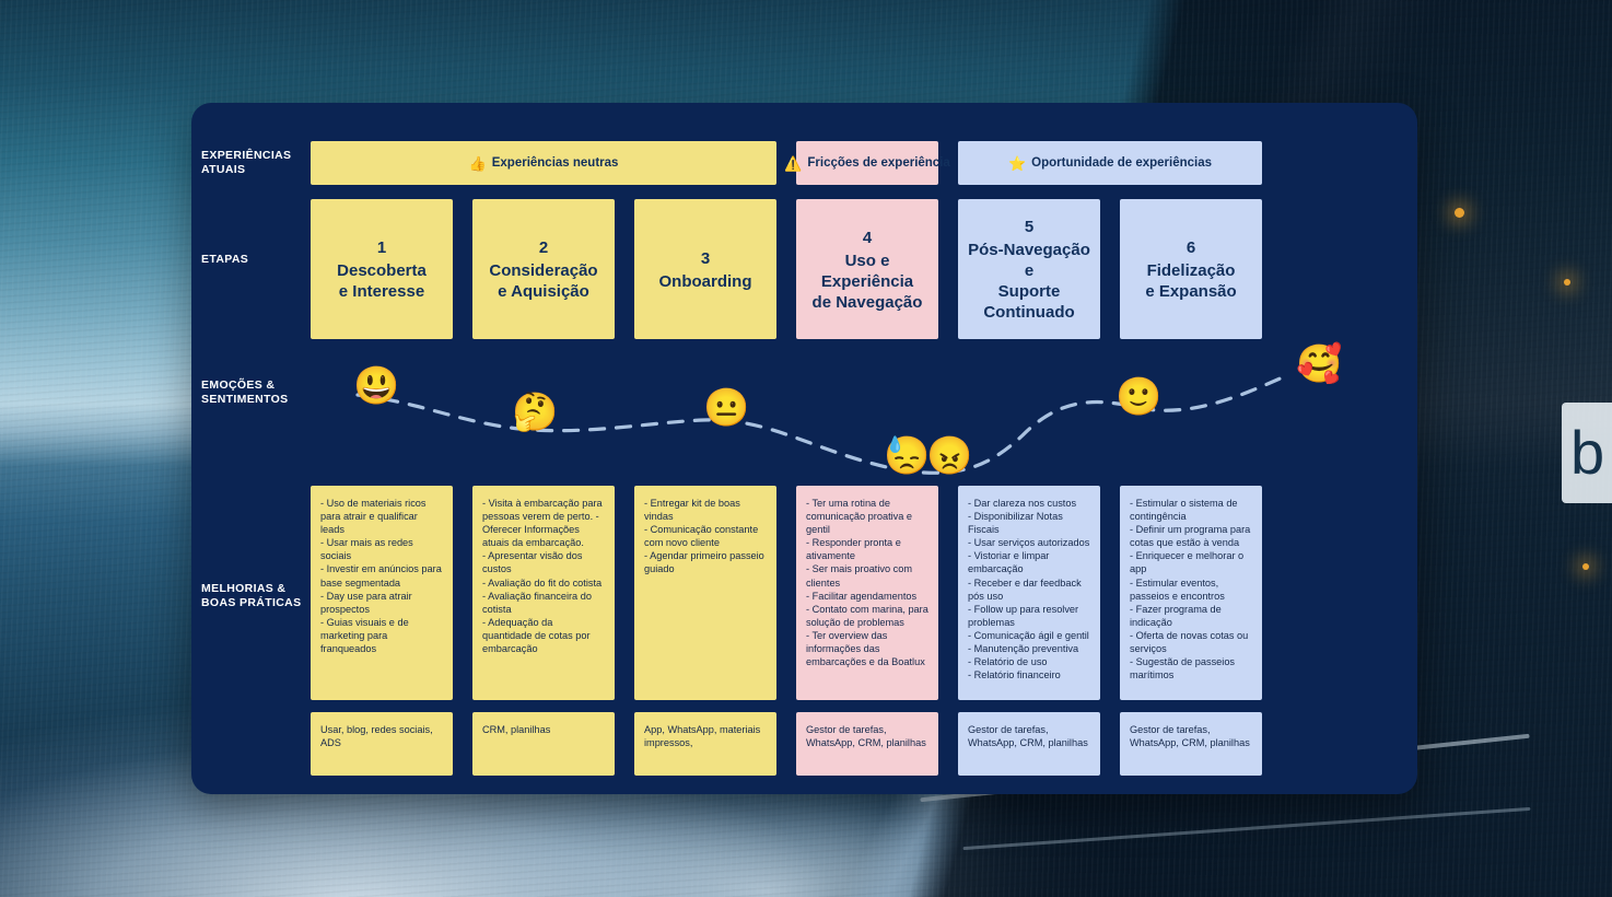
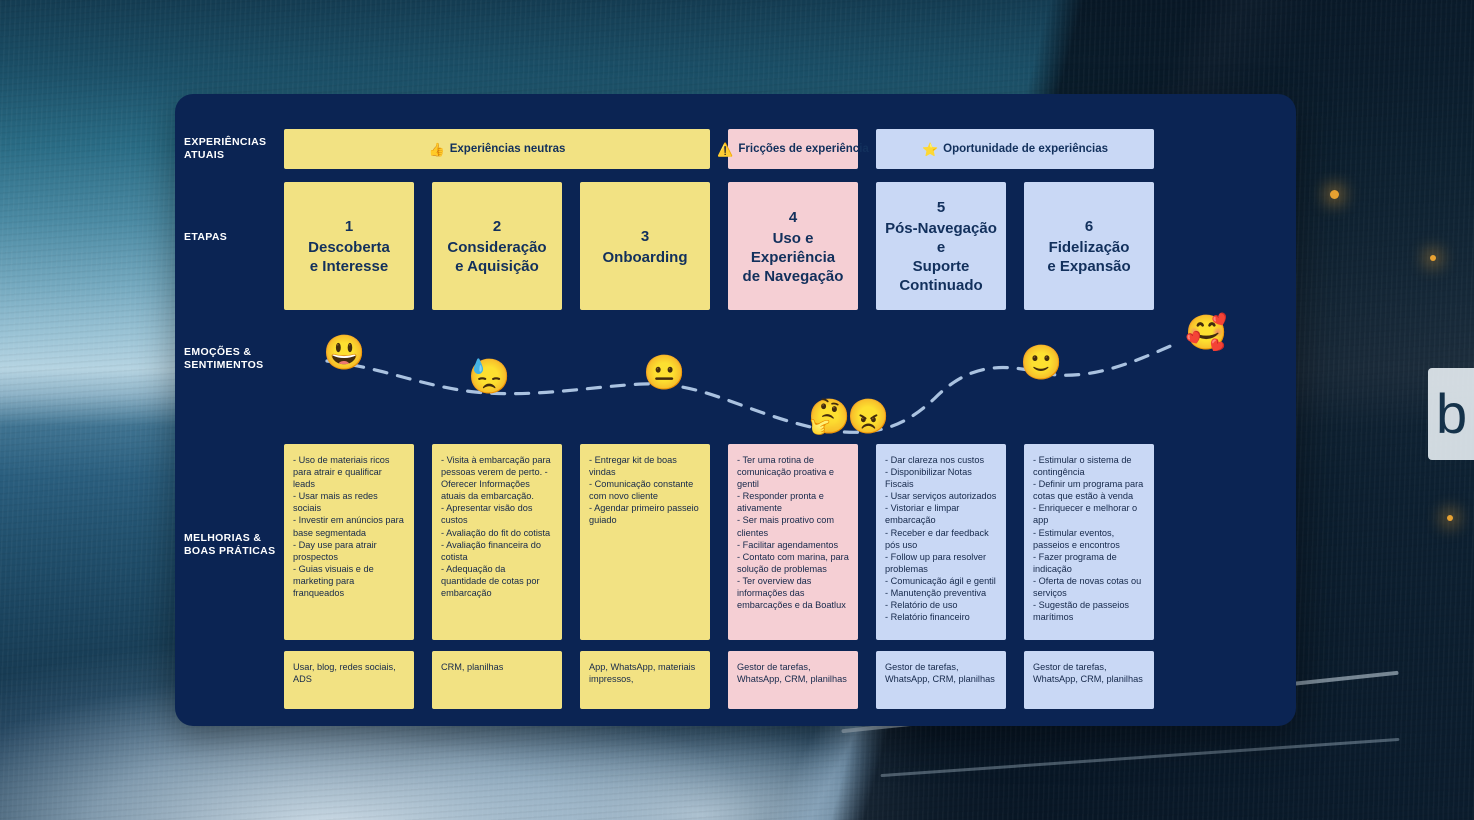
  b
  EXPERIÊNCIAS
  ATUAIS
  ETAPAS
  EMOÇÕES &
  SENTIMENTOS
  MELHORIAS &
  BOAS PRÁTICAS
  😃
- 🤔
+ 😓
  😐
- 😓
+ 🤔
  😠
  🙂
  🥰
  👍
  Experiências neutras
  ⚠️
  Fricções de experiência
  ⭐
  Oportunidade de experiências
  1
  Descoberta
  e Interesse
  2
  Consideração
  e Aquisição
  3
  Onboarding
  4
  Uso e Experiência
  de Navegação
  5
  Pós-Navegação e
  Suporte Continuado
  6
  Fidelização
  e Expansão
  - Uso de materiais ricos para atrair e qualificar leads
  - Usar mais as redes sociais
  - Investir em anúncios para base segmentada
  - Day use para atrair prospectos
  - Guias visuais e de marketing para franqueados
  - Visita à embarcação para pessoas verem de perto. - Oferecer Informações atuais da embarcação.
  - Apresentar visão dos custos
  - Avaliação do fit do cotista
  - Avaliação financeira do cotista
  - Adequação da quantidade de cotas por embarcação
  - Entregar kit de boas vindas
  - Comunicação constante com novo cliente
  - Agendar primeiro passeio guiado
  - Ter uma rotina de comunicação proativa e gentil
  - Responder pronta e ativamente
  - Ser mais proativo com clientes
  - Facilitar agendamentos
  - Contato com marina, para solução de problemas
  - Ter overview das informações das embarcações e da Boatlux
  - Dar clareza nos custos
  - Disponibilizar Notas Fiscais
  - Usar serviços autorizados
  - Vistoriar e limpar embarcação
  - Receber e dar feedback pós uso
  - Follow up para resolver problemas
  - Comunicação ágil e gentil
  - Manutenção preventiva
  - Relatório de uso
  - Relatório financeiro
  - Estimular o sistema de contingência
  - Definir um programa para cotas que estão à venda
  - Enriquecer e melhorar o app
  - Estimular eventos, passeios e encontros
  - Fazer programa de indicação
  - Oferta de novas cotas ou serviços
  - Sugestão de passeios marítimos
  Usar, blog, redes sociais, ADS
  CRM, planilhas
  App, WhatsApp, materiais impressos,
  Gestor de tarefas, WhatsApp, CRM, planilhas
  Gestor de tarefas, WhatsApp, CRM, planilhas
  Gestor de tarefas, WhatsApp, CRM, planilhas
